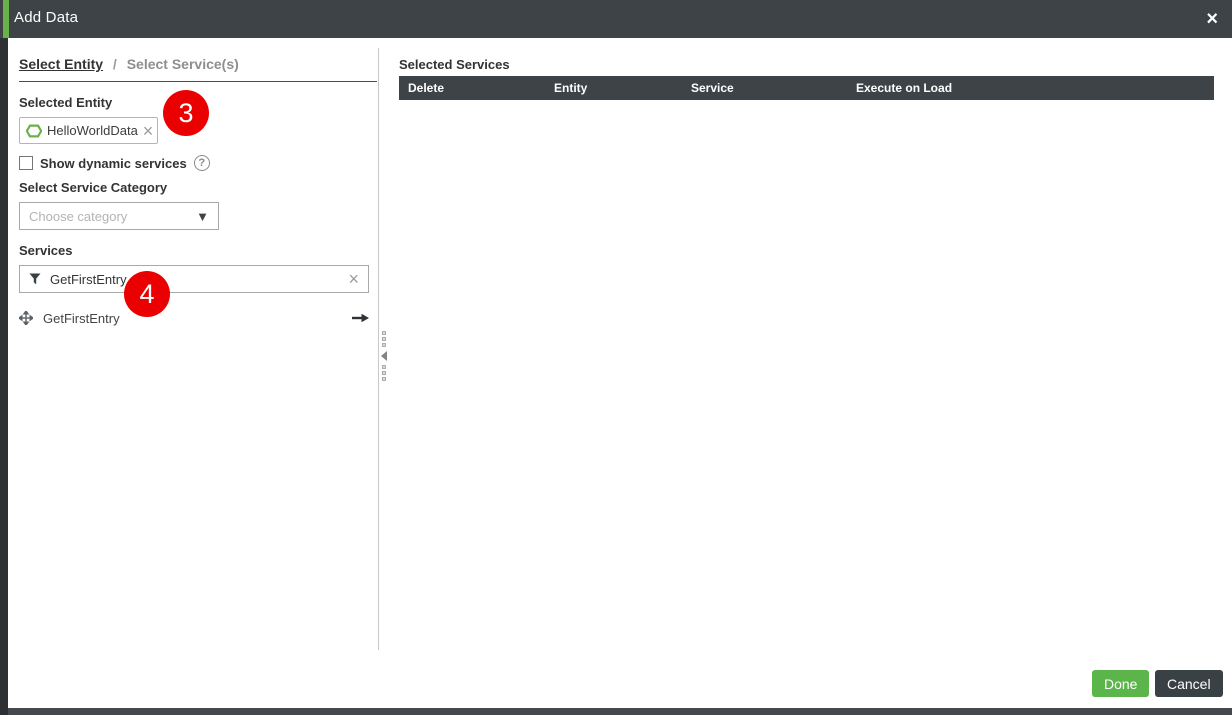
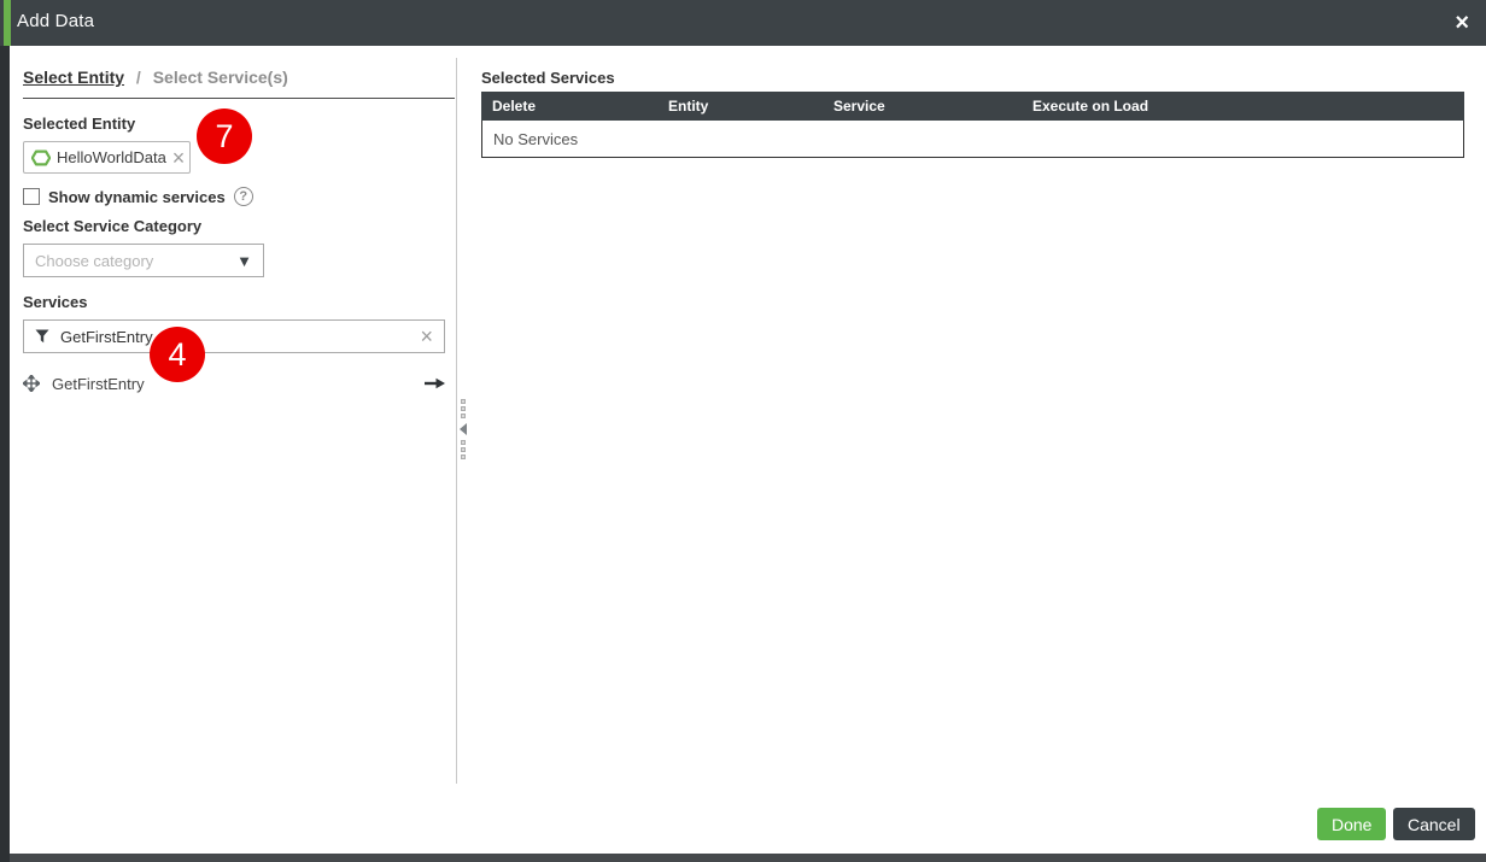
  Add Data
  ×
  Select Entity / Select Service(s)
  Selected Entity
  HelloWorldData
  ×
- 3
+ 7
  Show dynamic services
  ?
  Select Service Category
  Choose category
  ▼
  Services
  GetFirstEntry
  ×
  4
  GetFirstEntry
  Selected Services
  Delete
  Entity
  Service
  Execute on Load
+ No Services
  Done
  Cancel
